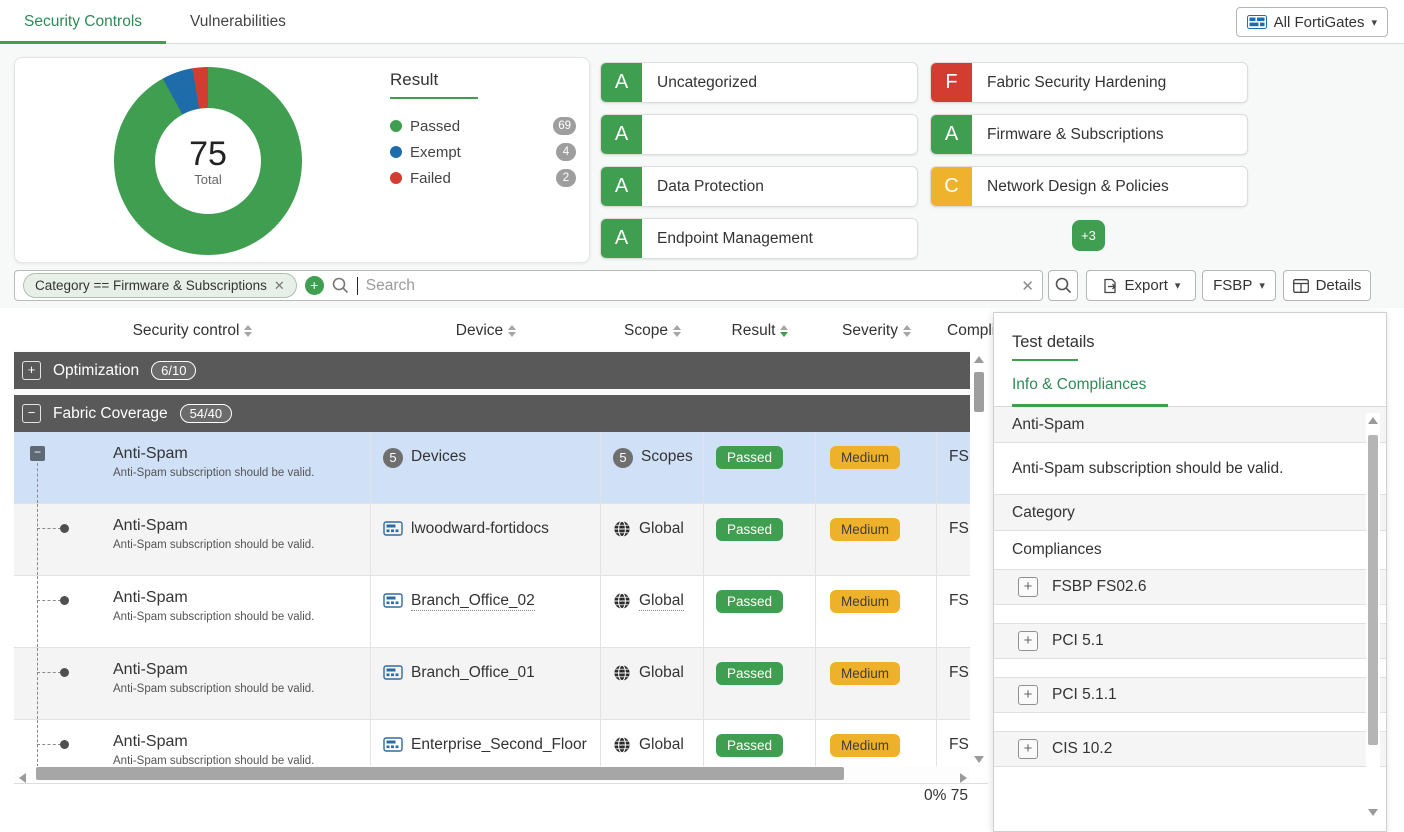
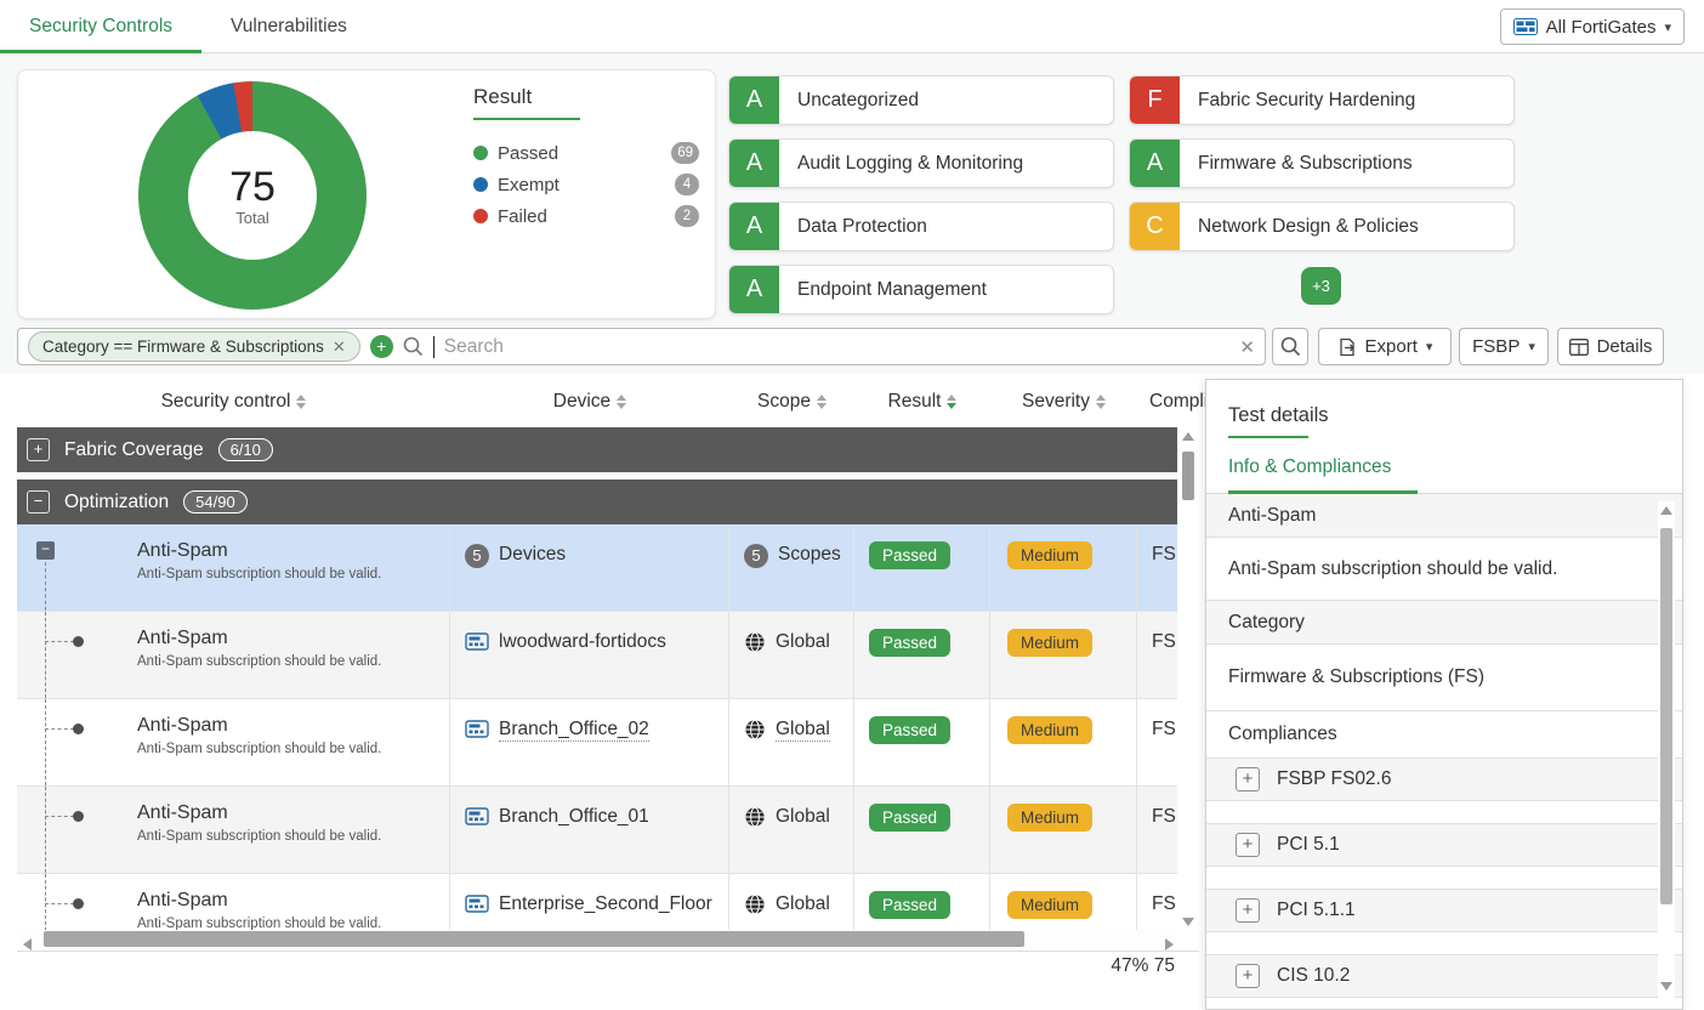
  Security Controls
  Vulnerabilities
  All FortiGates
  ▾
  75
  Total
  Result
  Passed
  69
  Exempt
  4
  Failed
  2
  A
  Uncategorized
  A
+ Audit Logging & Monitoring
  A
  Data Protection
  A
  Endpoint Management
  F
  Fabric Security Hardening
  A
  Firmware & Subscriptions
  C
  Network Design & Policies
  +3
  Category == Firmware & Subscriptions
  ✕
  +
  Search
  ✕
  Export
  ▾
  FSBP
  ▾
  Details
  Security control
  Device
  Scope
  Result
  Severity
  +
- Optimization
+ Fabric Coverage
  6/10
  −
- Fabric Coverage
+ Optimization
- 54/40
+ 54/90
  −
  Anti-Spam
  Anti-Spam subscription should be valid.
  5
  Devices
  5
  Scopes
  Passed
  Medium
  Anti-Spam
  Anti-Spam subscription should be valid.
  lwoodward-fortidocs
  Global
  Passed
  Medium
  Anti-Spam
  Anti-Spam subscription should be valid.
  Branch_Office_02
  Global
  Passed
  Medium
  Anti-Spam
  Anti-Spam subscription should be valid.
  Branch_Office_01
  Global
  Passed
  Medium
  Anti-Spam
  Anti-Spam subscription should be valid.
  Enterprise_Second_Floor
  Global
  Passed
  Medium
- 0% 75
+ 47% 75
  Test details
  Info & Compliances
  Anti-Spam
  Anti-Spam subscription should be valid.
  Category
+ Firmware & Subscriptions (FS)
  Compliances
  +
  FSBP FS02.6
  +
  PCI 5.1
  +
  PCI 5.1.1
  +
  CIS 10.2
